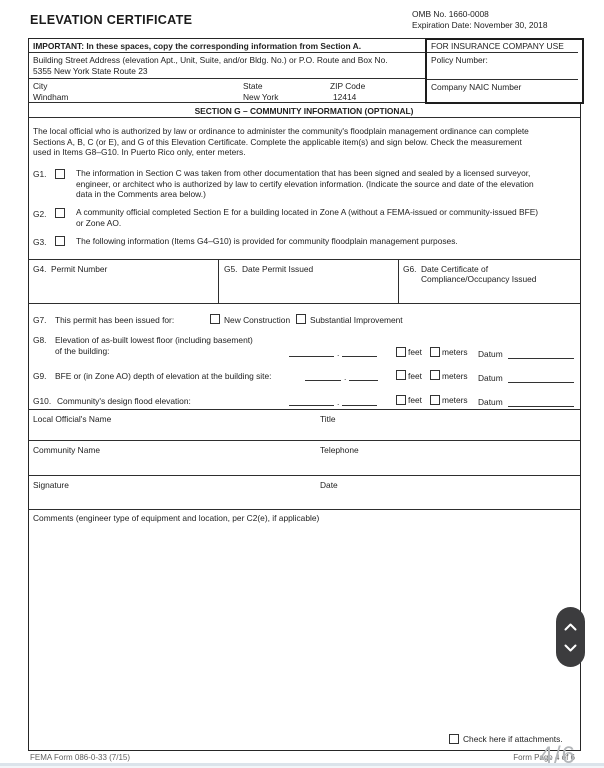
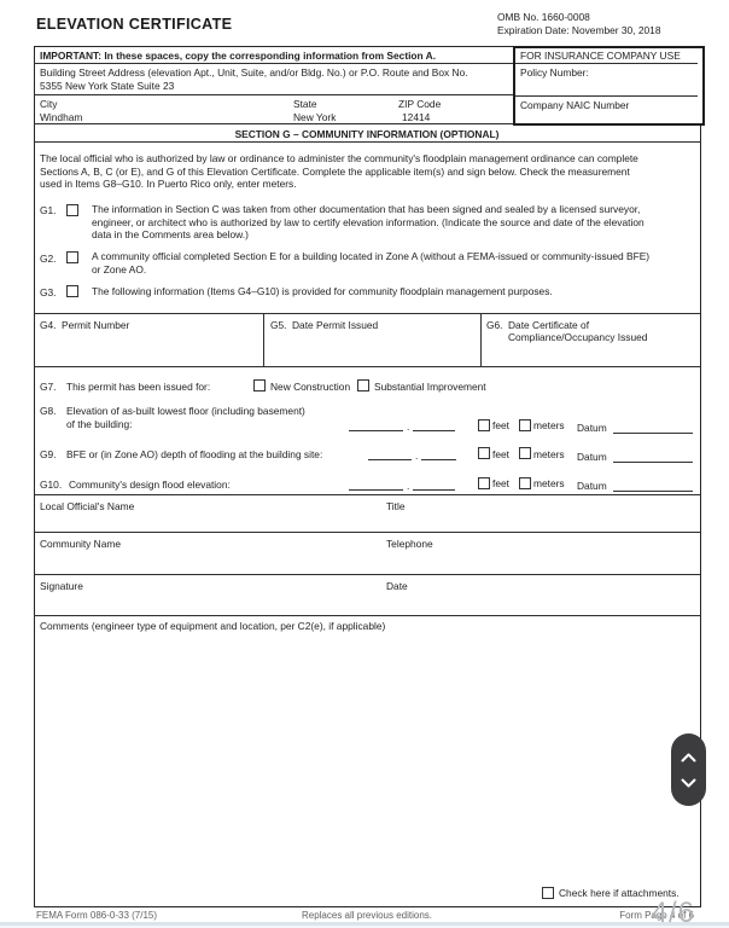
  ELEVATION CERTIFICATE
  OMB No. 1660-0008
  Expiration Date: November 30, 2018
  IMPORTANT: In these spaces, copy the corresponding information from Section A.
  Building Street Address (elevation Apt., Unit, Suite, and/or Bldg. No.) or P.O. Route and Box No.
- 5355 New York State Route 23
+ 5355 New York State Suite 23
  City
  Windham
  State
  New York
  ZIP Code
  12414
  FOR INSURANCE COMPANY USE
  Policy Number:
  Company NAIC Number
  SECTION G – COMMUNITY INFORMATION (OPTIONAL)
  The local official who is authorized by law or ordinance to administer the community's floodplain management ordinance can complete
  Sections A, B, C (or E), and G of this Elevation Certificate. Complete the applicable item(s) and sign below. Check the measurement
  used in Items G8–G10. In Puerto Rico only, enter meters.
  G1.
  The information in Section C was taken from other documentation that has been signed and sealed by a licensed surveyor,
  engineer, or architect who is authorized by law to certify elevation information. (Indicate the source and date of the elevation
  data in the Comments area below.)
  G2.
  A community official completed Section E for a building located in Zone A (without a FEMA-issued or community-issued BFE)
  or Zone AO.
  G3.
  The following information (Items G4–G10) is provided for community floodplain management purposes.
  G4.
  Permit Number
  G5.
  Date Permit Issued
  G6.
  Date Certificate of
  Compliance/Occupancy Issued
  G7.
  This permit has been issued for:
  New Construction
  Substantial Improvement
  G8.
  Elevation of as-built lowest floor (including basement)
  of the building:
  .
  feet
  meters
  Datum
  G9.
- BFE or (in Zone AO) depth of elevation at the building site:
+ BFE or (in Zone AO) depth of flooding at the building site:
  .
  feet
  meters
  Datum
  G10.
  Community's design flood elevation:
  .
  feet
  meters
  Datum
  Local Official's Name
  Title
  Community Name
  Telephone
  Signature
  Date
  Comments (engineer type of equipment and location, per C2(e), if applicable)
  Check here if attachments.
  FEMA Form 086-0-33 (7/15)
+ Replaces all previous editions.
  Form Page 4 of 6
  4/6
